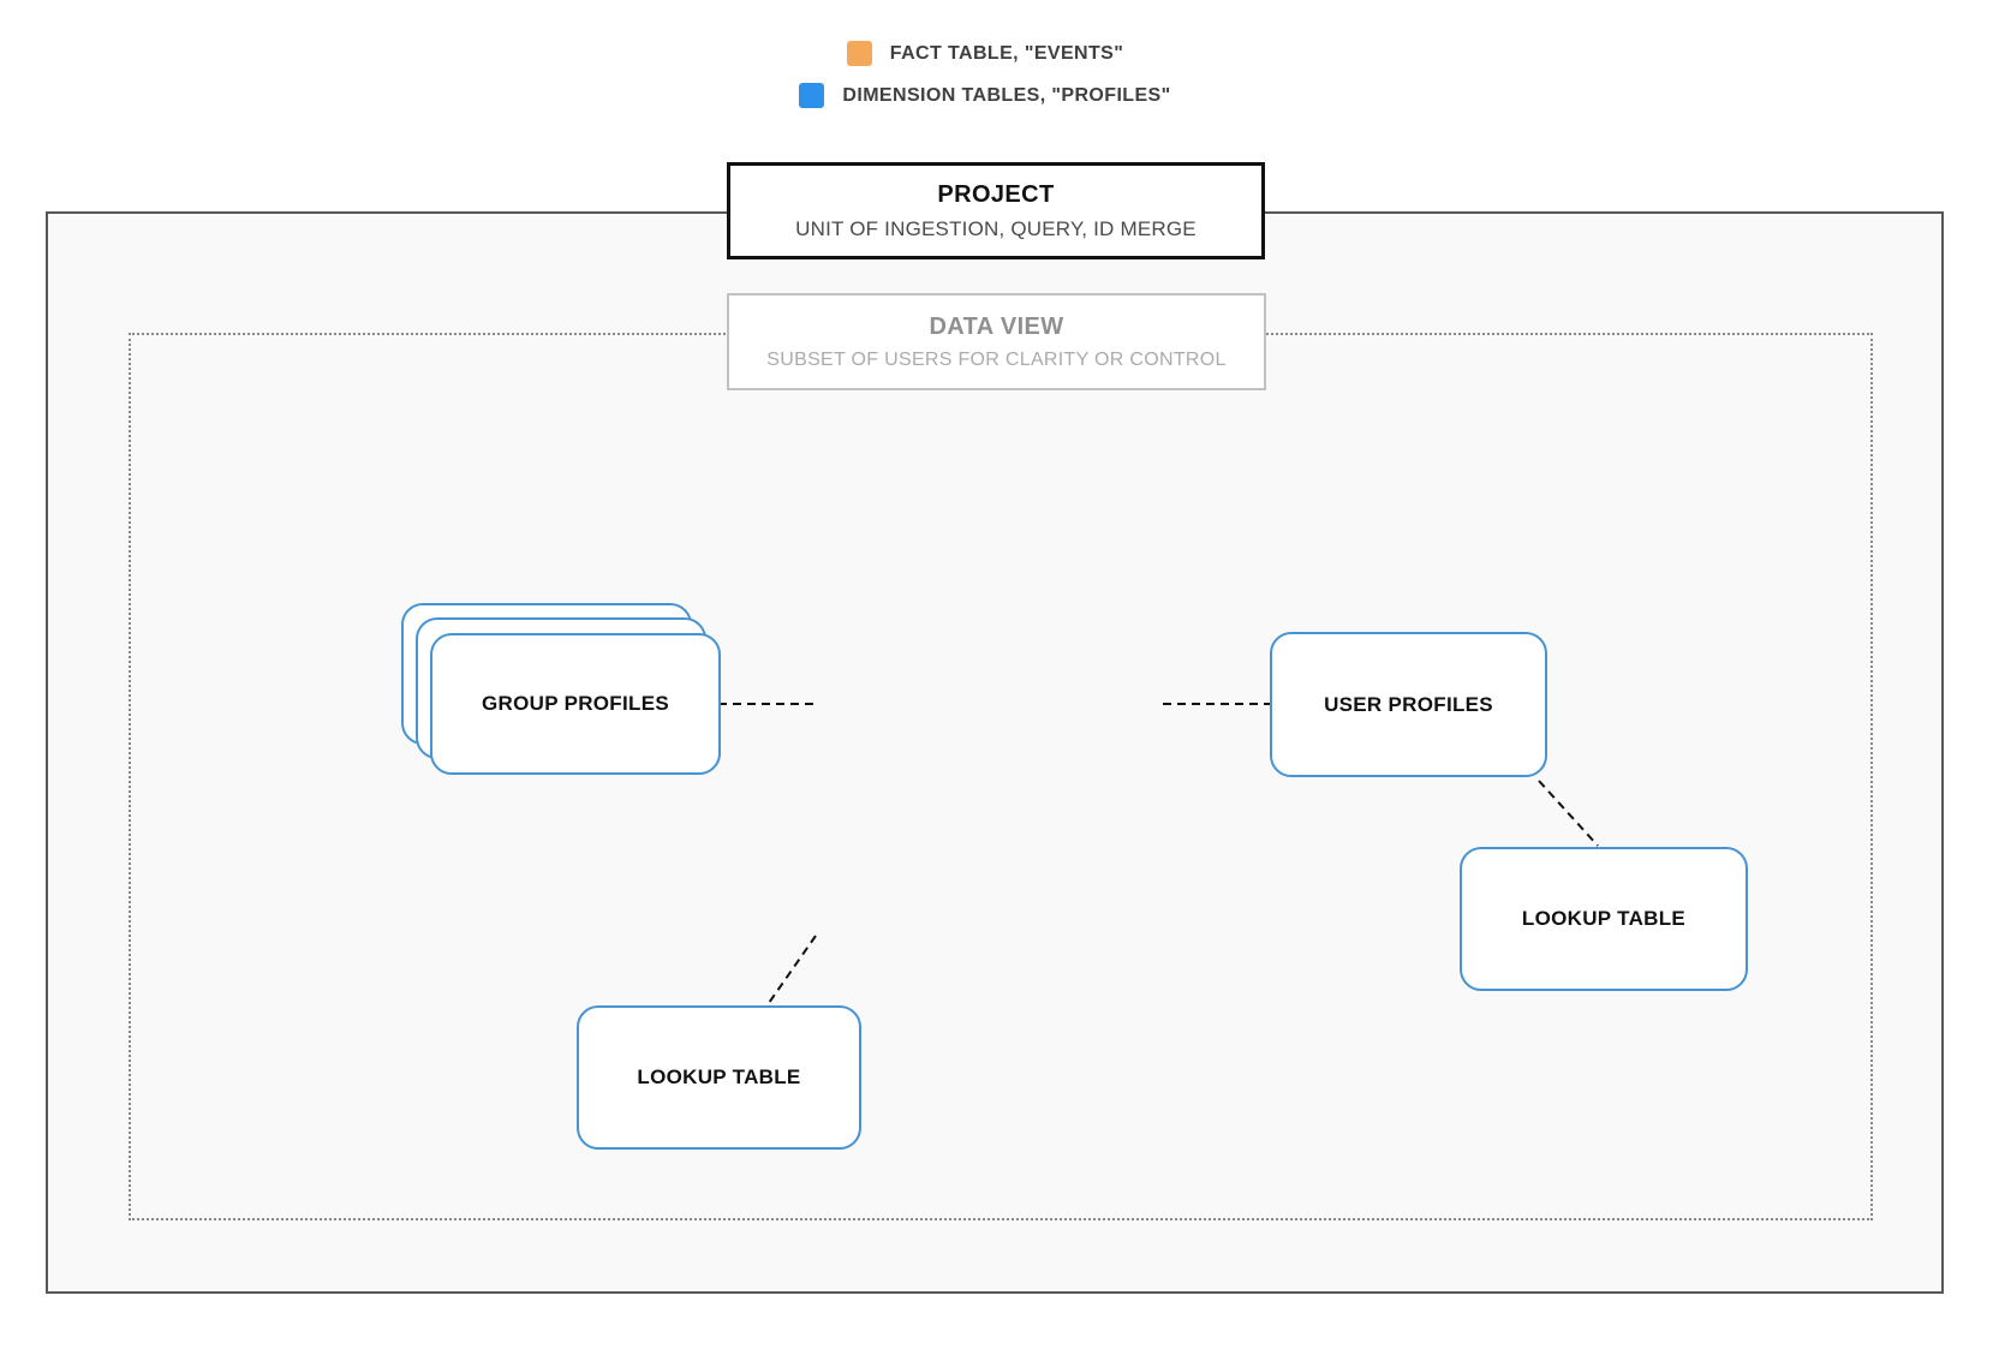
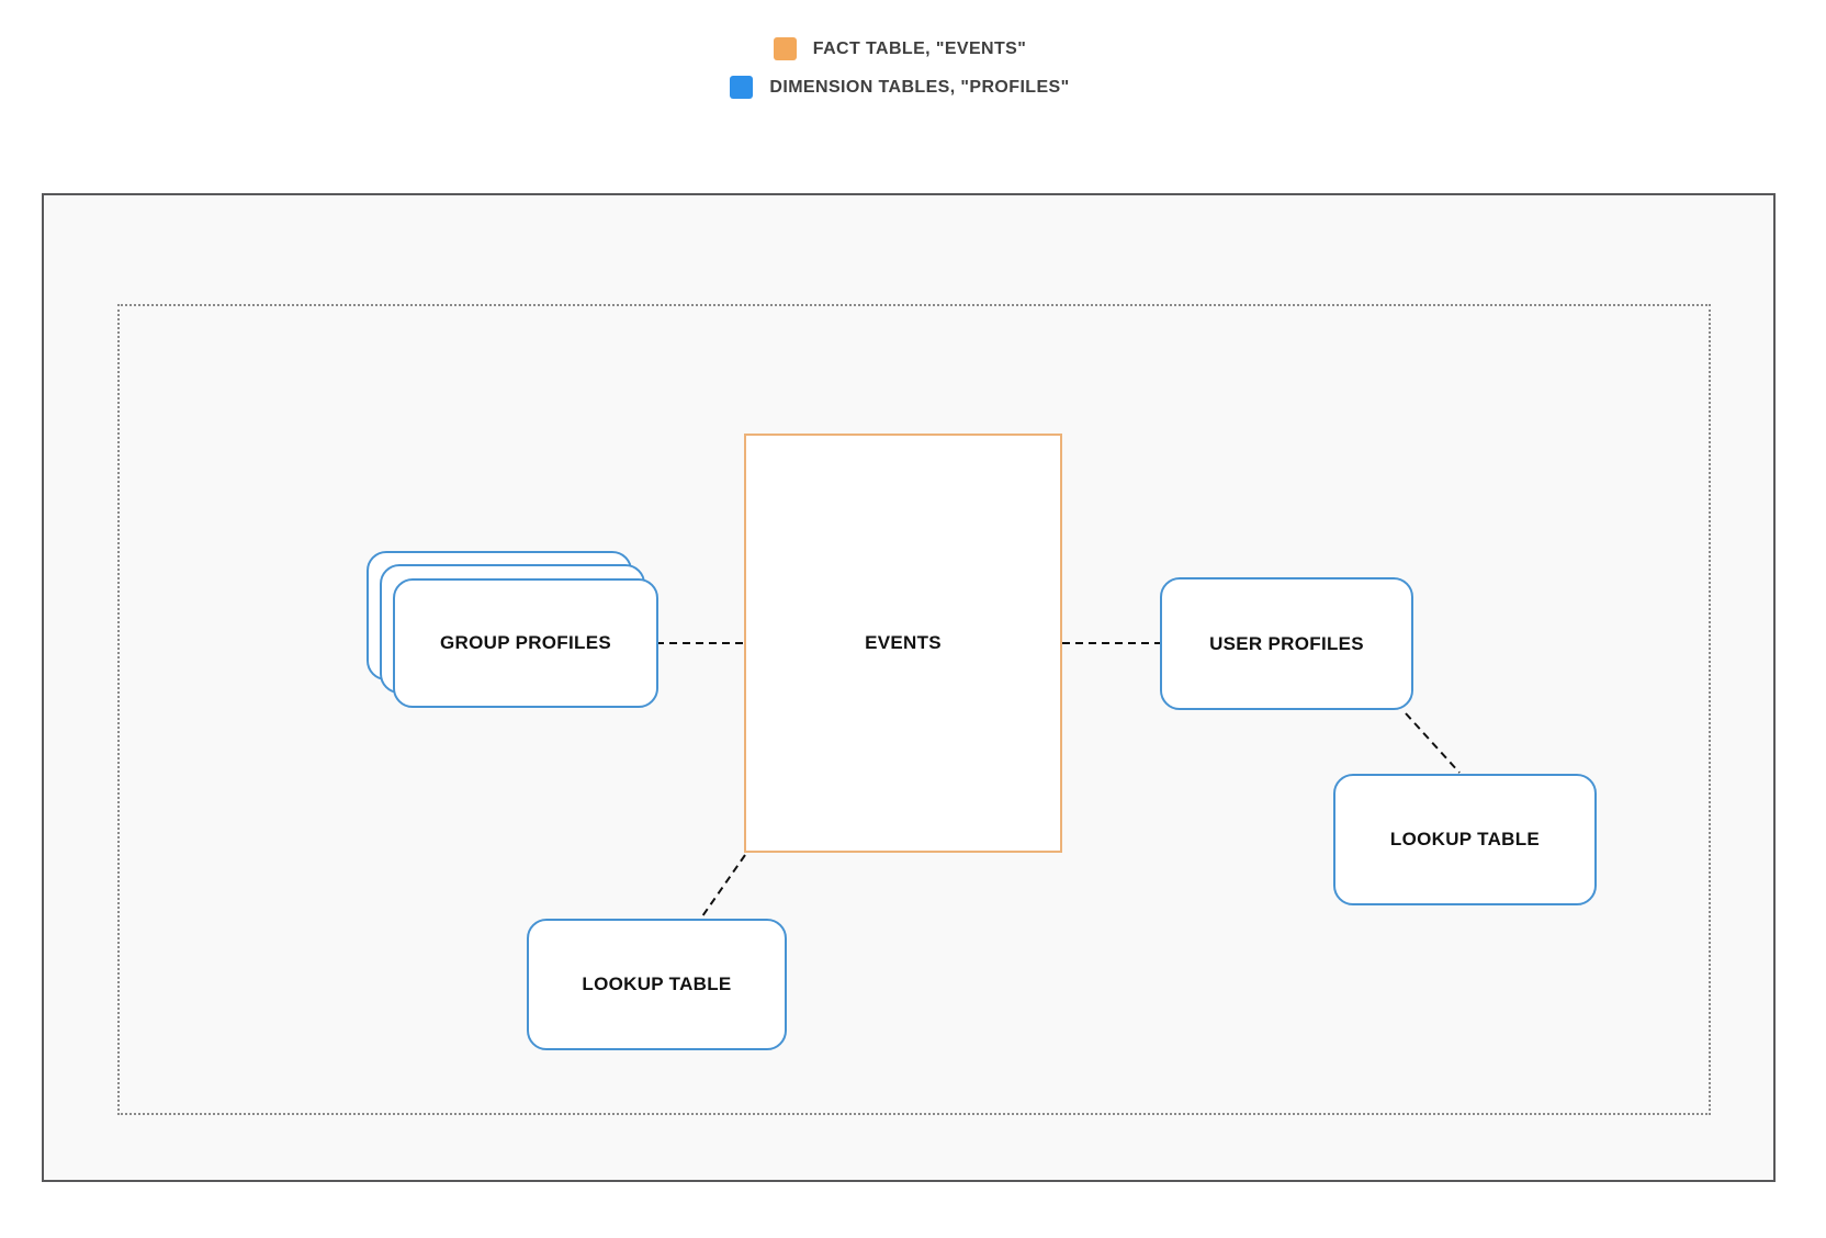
  FACT TABLE, "EVENTS"
  DIMENSION TABLES, "PROFILES"
  GROUP PROFILES
+ EVENTS
  USER PROFILES
  LOOKUP TABLE
  LOOKUP TABLE
- PROJECT
- UNIT OF INGESTION, QUERY, ID MERGE
- DATA VIEW
- SUBSET OF USERS FOR CLARITY OR CONTROL
